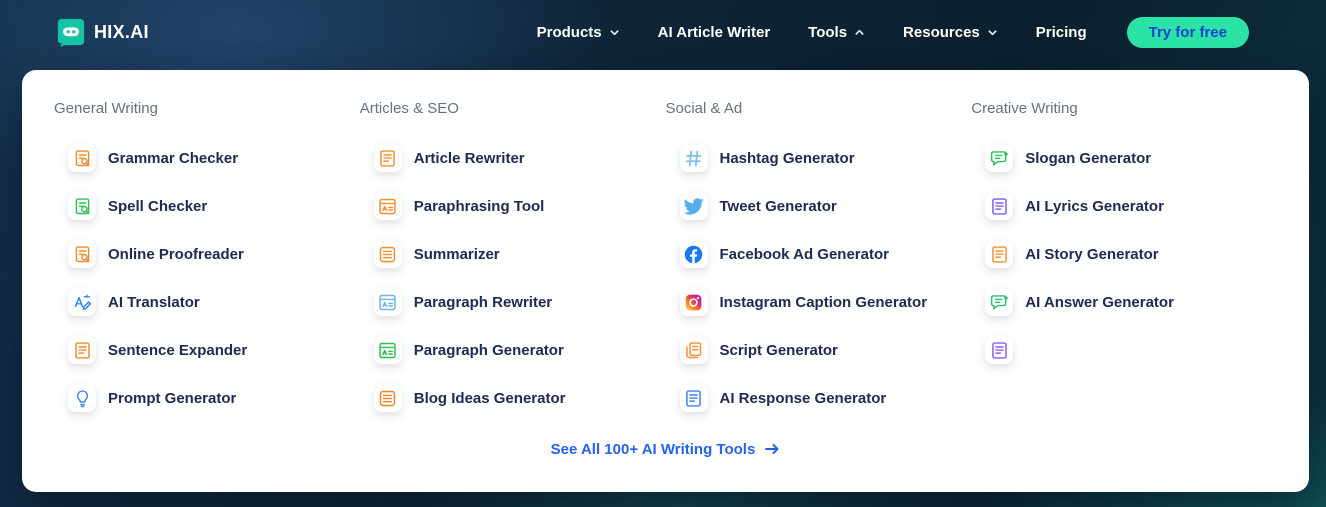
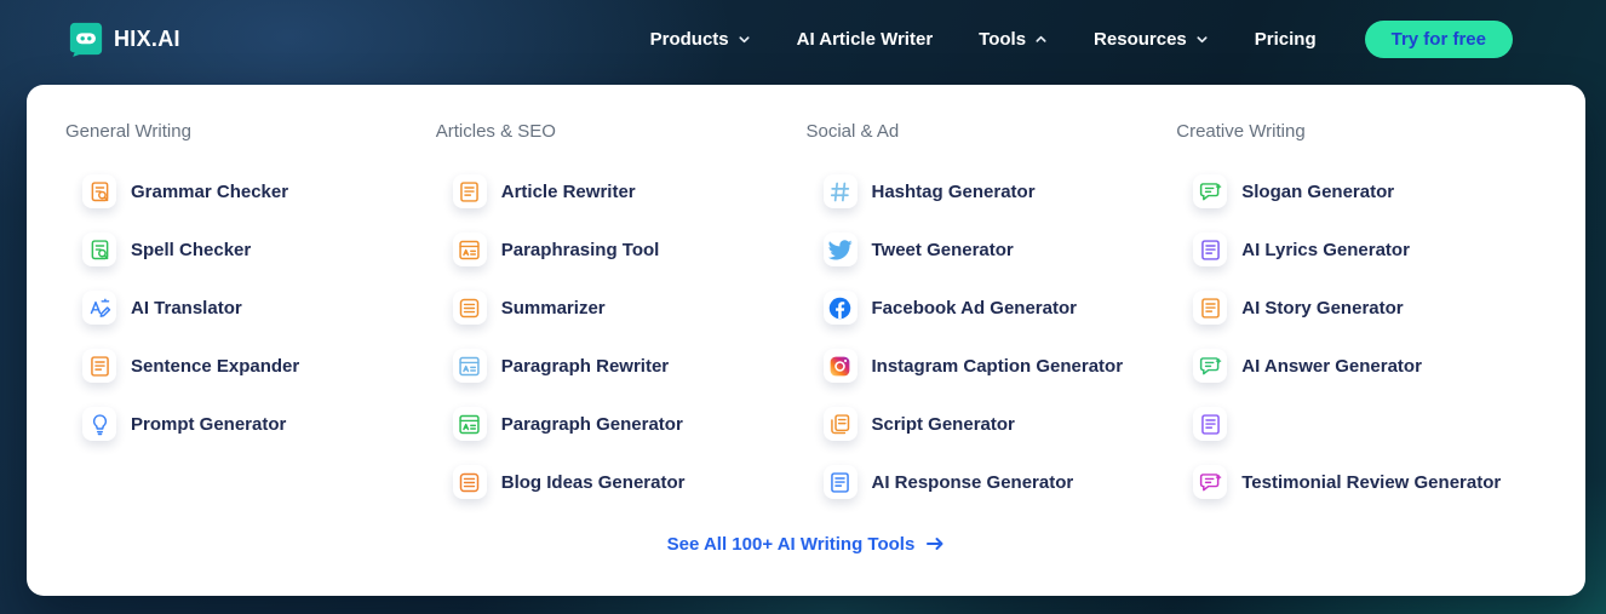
  HIX.AI
  Products
  AI Article Writer
  Tools
  Resources
  Pricing
  Try for free
  General Writing
  Grammar Checker
  Spell Checker
- Online Proofreader
  AI Translator
  Sentence Expander
  Prompt Generator
  Articles & SEO
  Article Rewriter
  Paraphrasing Tool
  Summarizer
  Paragraph Rewriter
  Paragraph Generator
  Blog Ideas Generator
  Social & Ad
  Hashtag Generator
  Tweet Generator
  Facebook Ad Generator
  Instagram Caption Generator
  Script Generator
  AI Response Generator
  Creative Writing
  Slogan Generator
  AI Lyrics Generator
  AI Story Generator
  AI Answer Generator
+ Testimonial Review Generator
  See All 100+ AI Writing Tools
